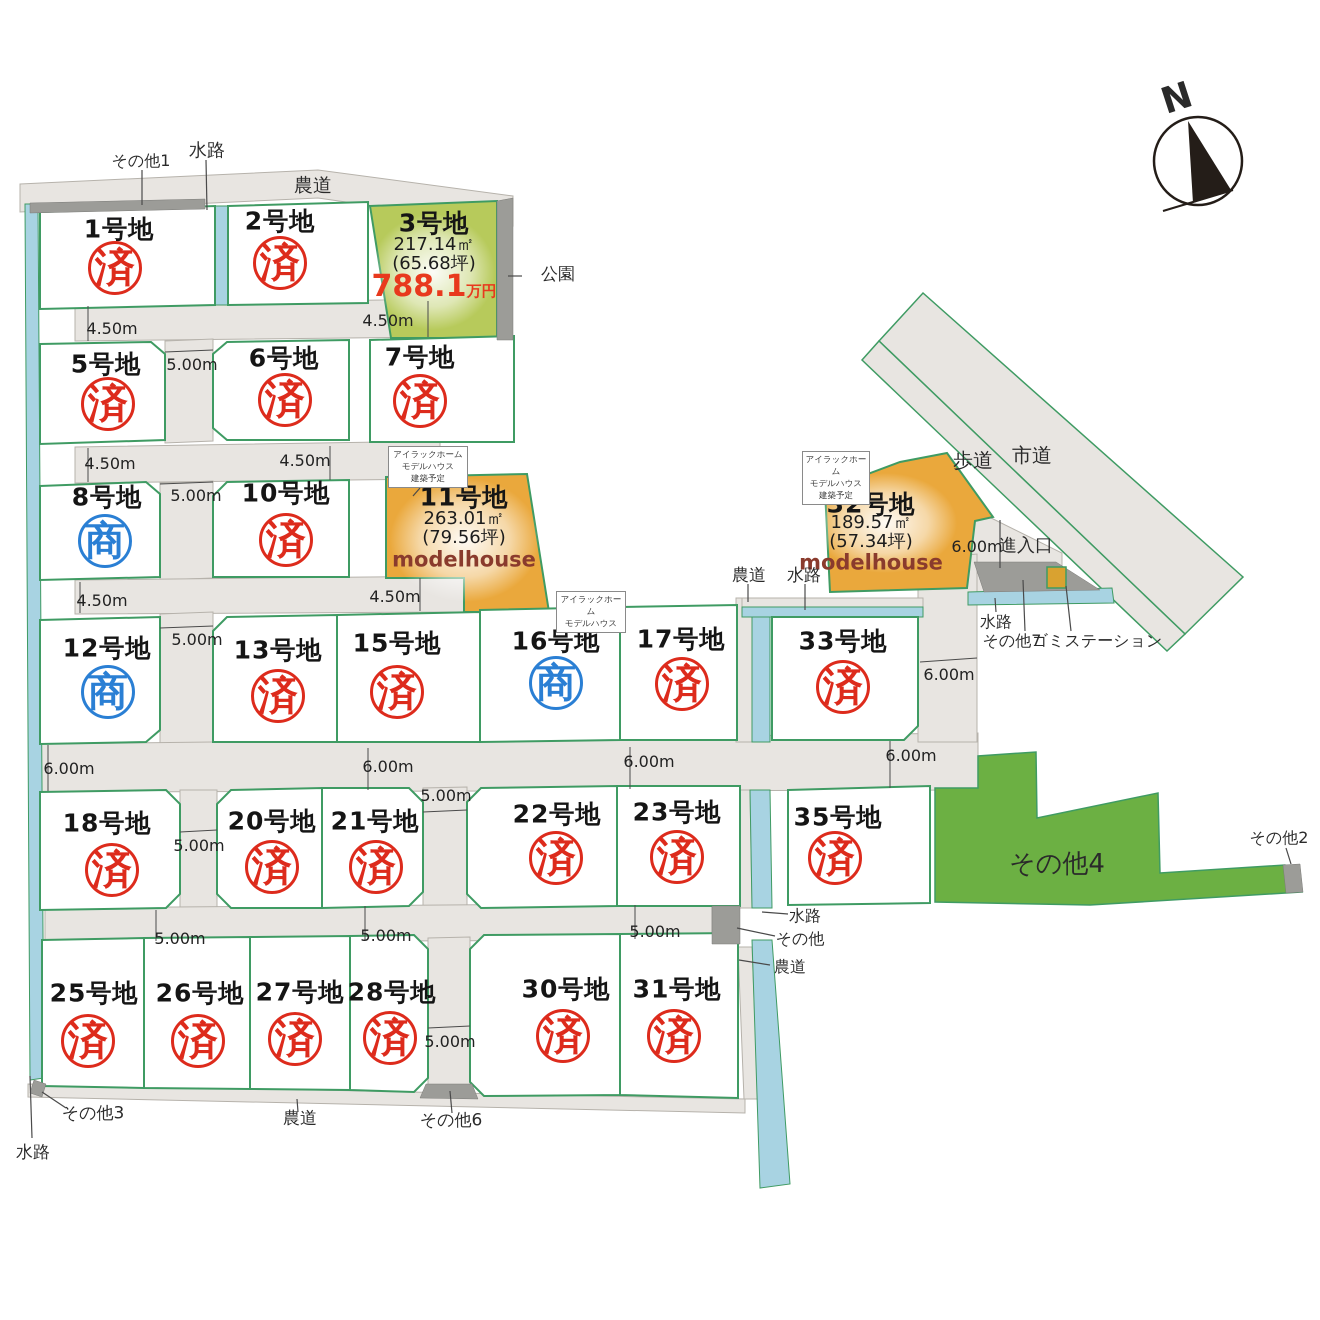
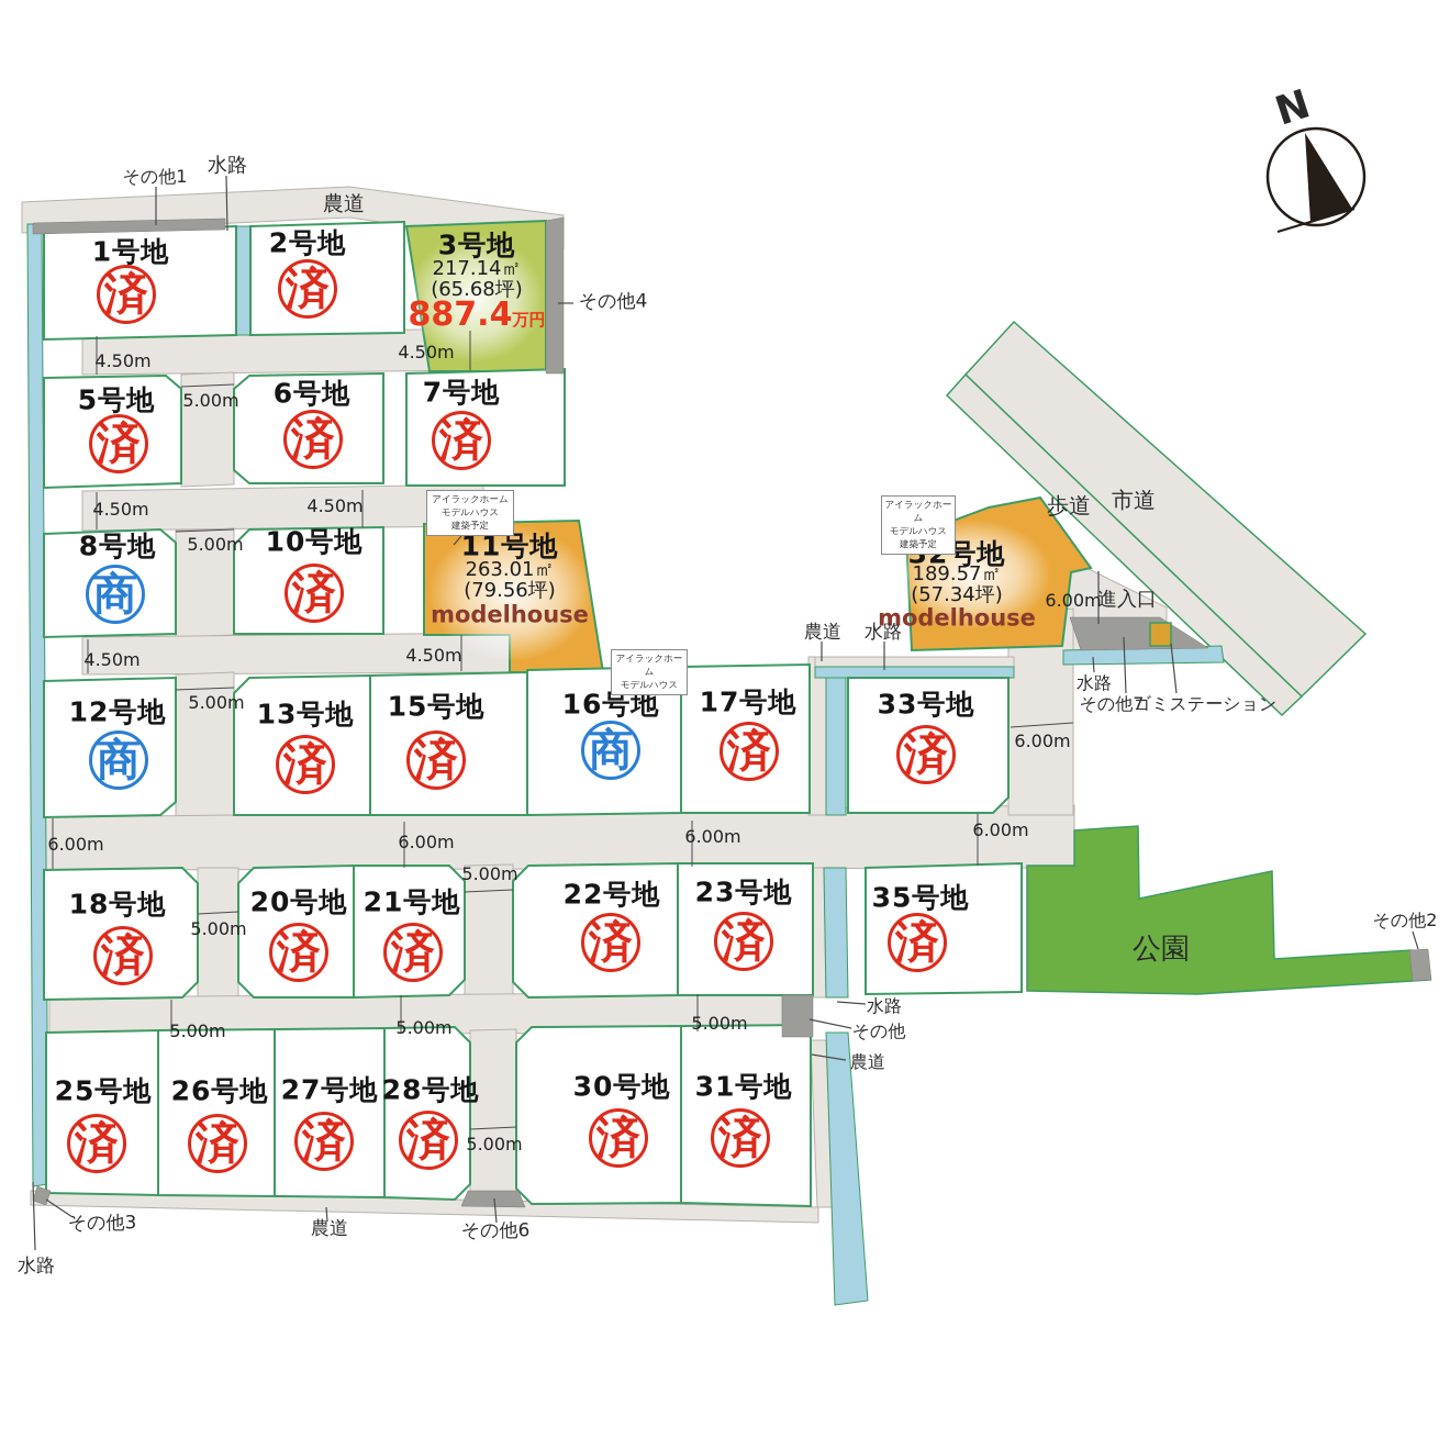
  1号地
  済
  2号地
  済
  5号地
  済
  6号地
  済
  7号地
  済
  8号地
  商
  10号地
  済
  12号地
  商
  13号地
  済
  15号地
  済
  16号地
  商
  17号地
  済
  33号地
  済
  18号地
  済
  20号地
  済
  21号地
  済
  22号地
  済
  23号地
  済
  35号地
  済
  25号地
  済
  26号地
  済
  27号地
  済
  28号地
  済
  30号地
  済
  31号地
  済
  3号地
  217.14㎡
  (65.68坪)
- 788.1万円
+ 887.4万円
  11号地
  263.01㎡
  (79.56坪)
  modelhouse
  189.57㎡
  (57.34坪)
  modelhouse
  4.50m
  4.50m
  5.00m
  4.50m
  4.50m
  5.00m
  4.50m
  4.50m
  5.00m
  6.00m
  6.00m
  6.00m
  6.00m
  5.00m
  5.00m
  5.00m
  5.00m
  5.00m
  5.00m
  6.00m
  6.00m
  農道
  水路
  その他1
- 公園
+ その他4
  歩道
  市道
  進入口
  農道
  水路
  水路
  その他7
  ゴミステーション
- その他4
+ 公園
  その他2
  水路
  その他
  農道
  その他3
  農道
  その他6
  水路
  アイラックホーム
  モデルハウス
  建築予定
  アイラックホーム
  モデルハウス
  建築予定
  アイラックホーム
  モデルハウス
